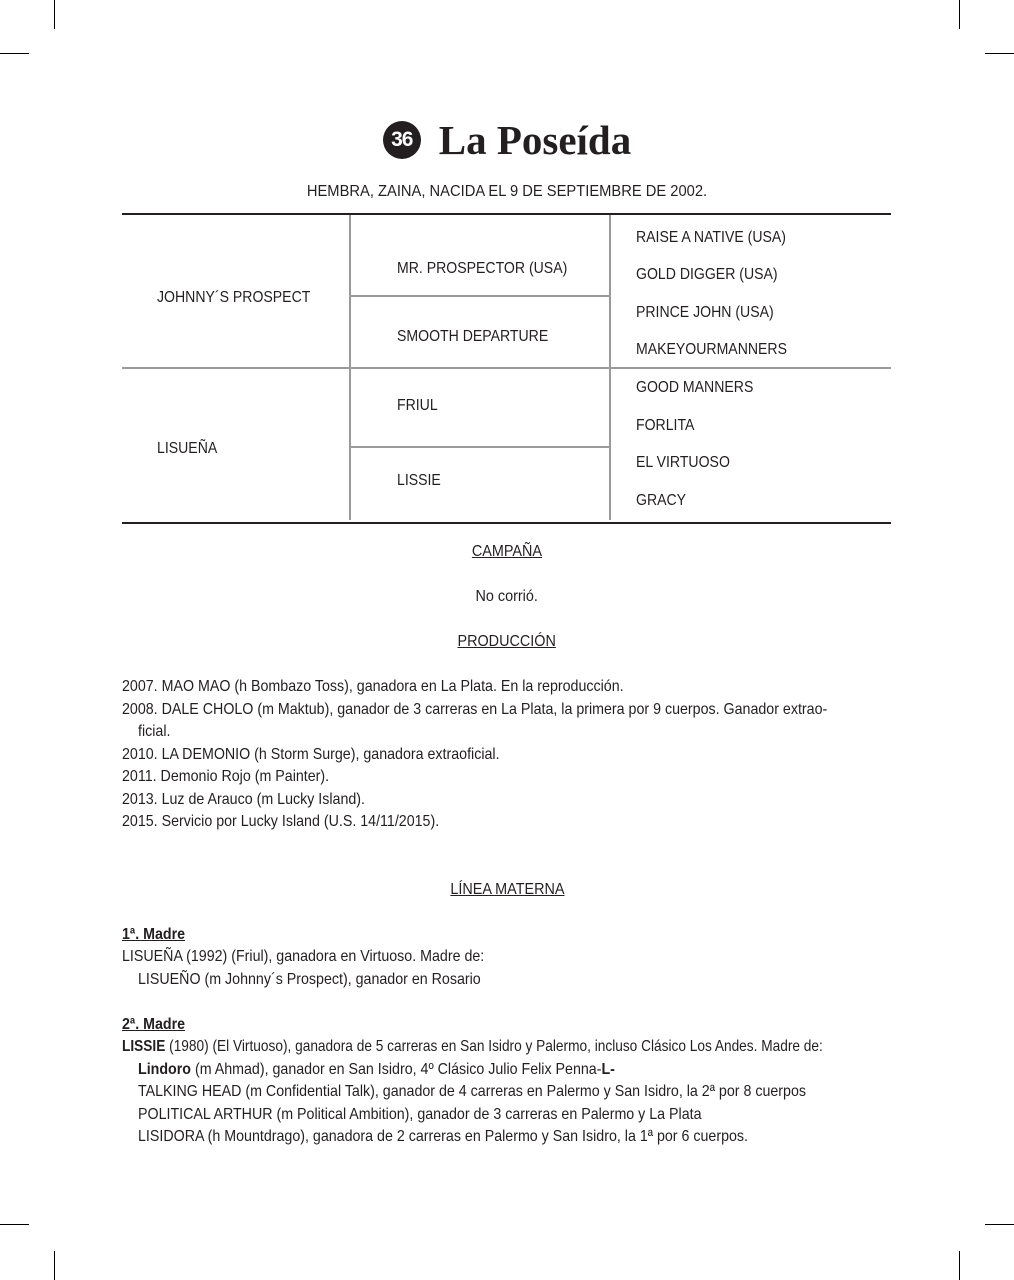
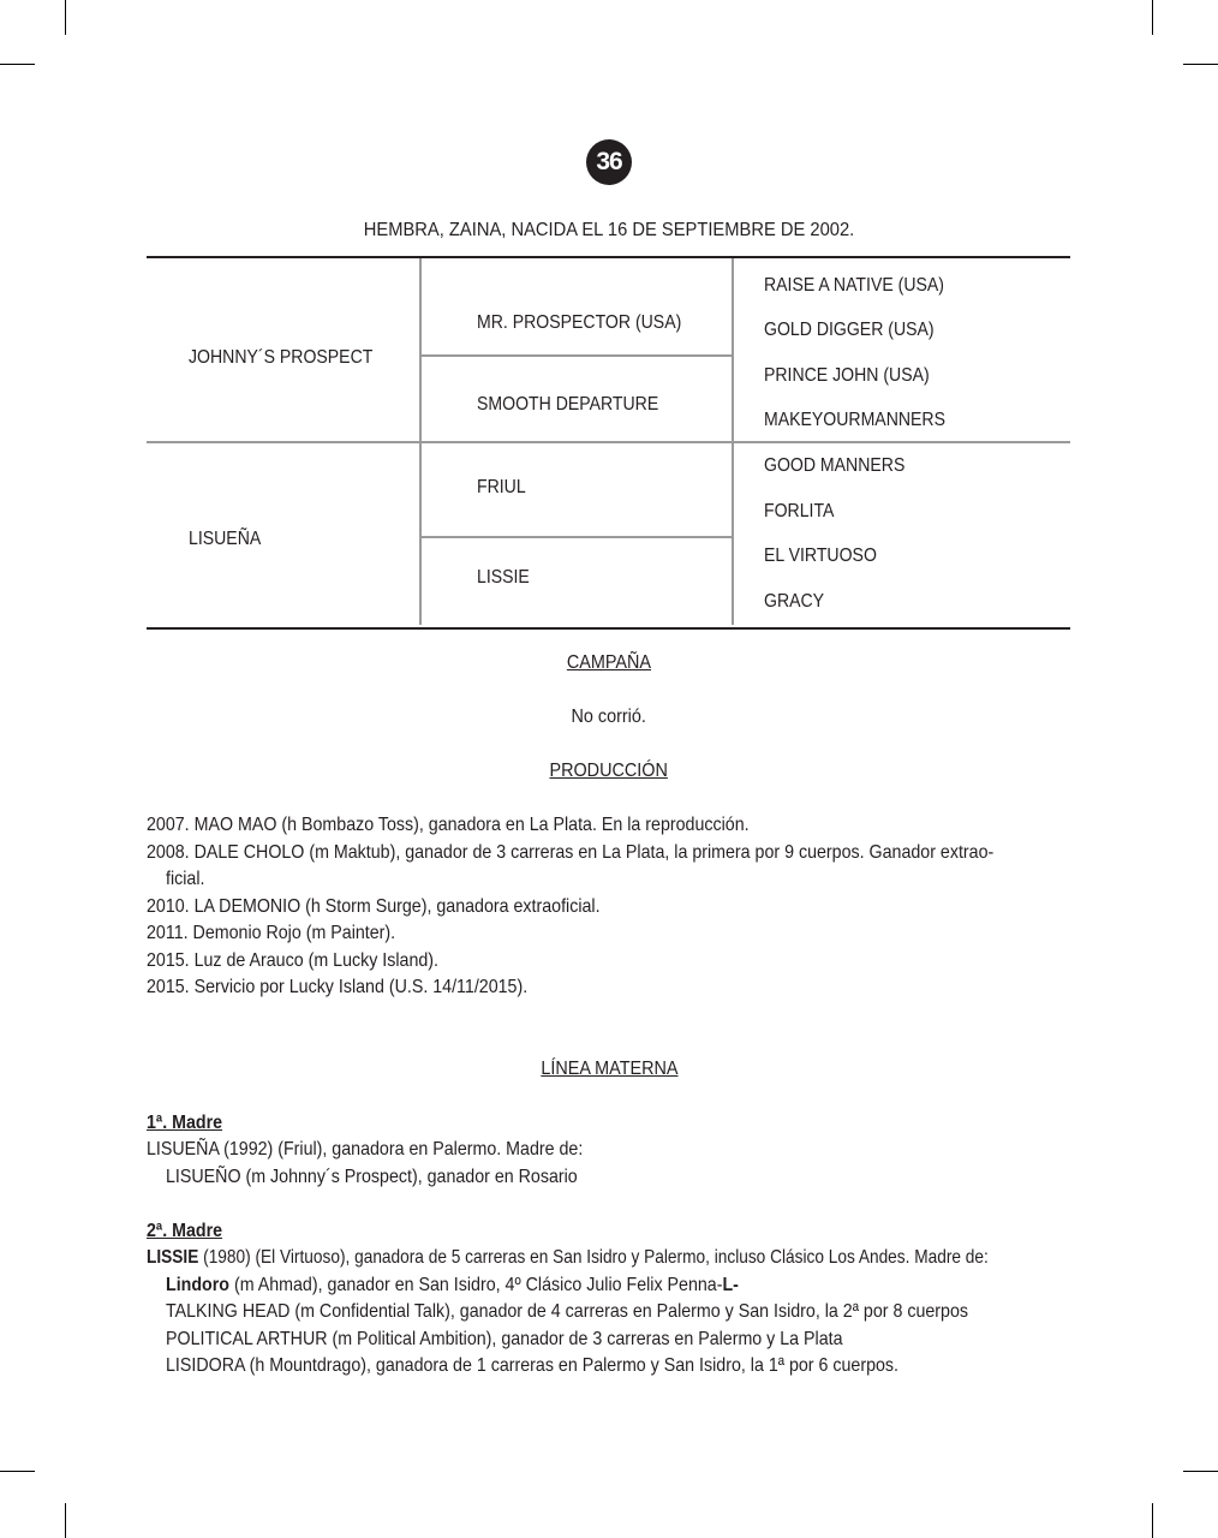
  36
- La Poseída
- HEMBRA, ZAINA, NACIDA EL 9 DE SEPTIEMBRE DE 2002.
+ HEMBRA, ZAINA, NACIDA EL 16 DE SEPTIEMBRE DE 2002.
  JOHNNY´S PROSPECT
  LISUEÑA
  MR. PROSPECTOR (USA)
  SMOOTH DEPARTURE
  FRIUL
  LISSIE
  RAISE A NATIVE (USA)
  GOLD DIGGER (USA)
  PRINCE JOHN (USA)
  MAKEYOURMANNERS
  GOOD MANNERS
  FORLITA
  EL VIRTUOSO
  GRACY
  CAMPAÑA
  No corrió.
  PRODUCCIÓN
  2007. MAO MAO (h Bombazo Toss), ganadora en La Plata. En la reproducción.
  2008. DALE CHOLO (m Maktub), ganador de 3 carreras en La Plata, la primera por 9 cuerpos. Ganador extrao-
  ficial.
  2010. LA DEMONIO (h Storm Surge), ganadora extraoficial.
  2011. Demonio Rojo (m Painter).
- 2013. Luz de Arauco (m Lucky Island).
+ 2015. Luz de Arauco (m Lucky Island).
  2015. Servicio por Lucky Island (U.S. 14/11/2015).
  LÍNEA MATERNA
  1ª. Madre
- LISUEÑA (1992) (Friul), ganadora en Virtuoso. Madre de:
+ LISUEÑA (1992) (Friul), ganadora en Palermo. Madre de:
  LISUEÑO (m Johnny´s Prospect), ganador en Rosario
  2ª. Madre
  LISSIE (1980) (El Virtuoso), ganadora de 5 carreras en San Isidro y Palermo, incluso Clásico Los Andes. Madre de:
  Lindoro (m Ahmad), ganador en San Isidro, 4º Clásico Julio Felix Penna-L-
  TALKING HEAD (m Confidential Talk), ganador de 4 carreras en Palermo y San Isidro, la 2ª por 8 cuerpos
  POLITICAL ARTHUR (m Political Ambition), ganador de 3 carreras en Palermo y La Plata
- LISIDORA (h Mountdrago), ganadora de 2 carreras en Palermo y San Isidro, la 1ª por 6 cuerpos.
+ LISIDORA (h Mountdrago), ganadora de 1 carreras en Palermo y San Isidro, la 1ª por 6 cuerpos.
